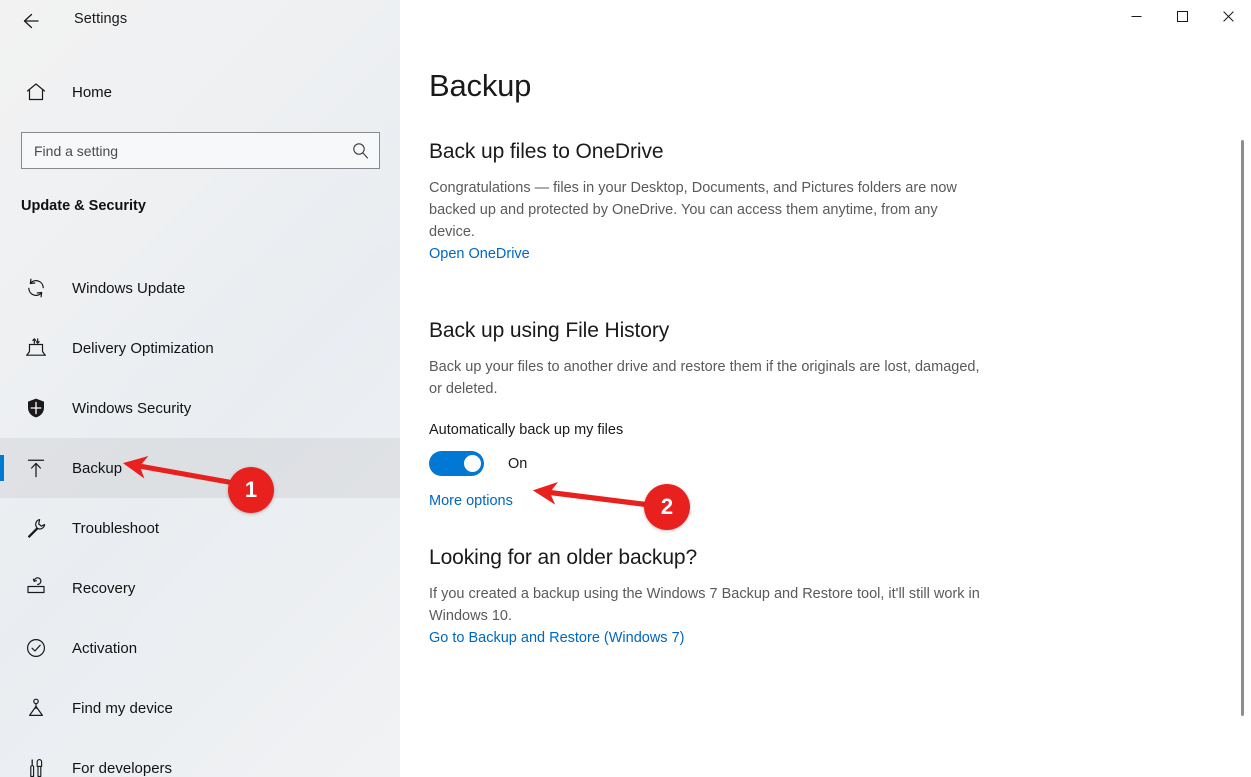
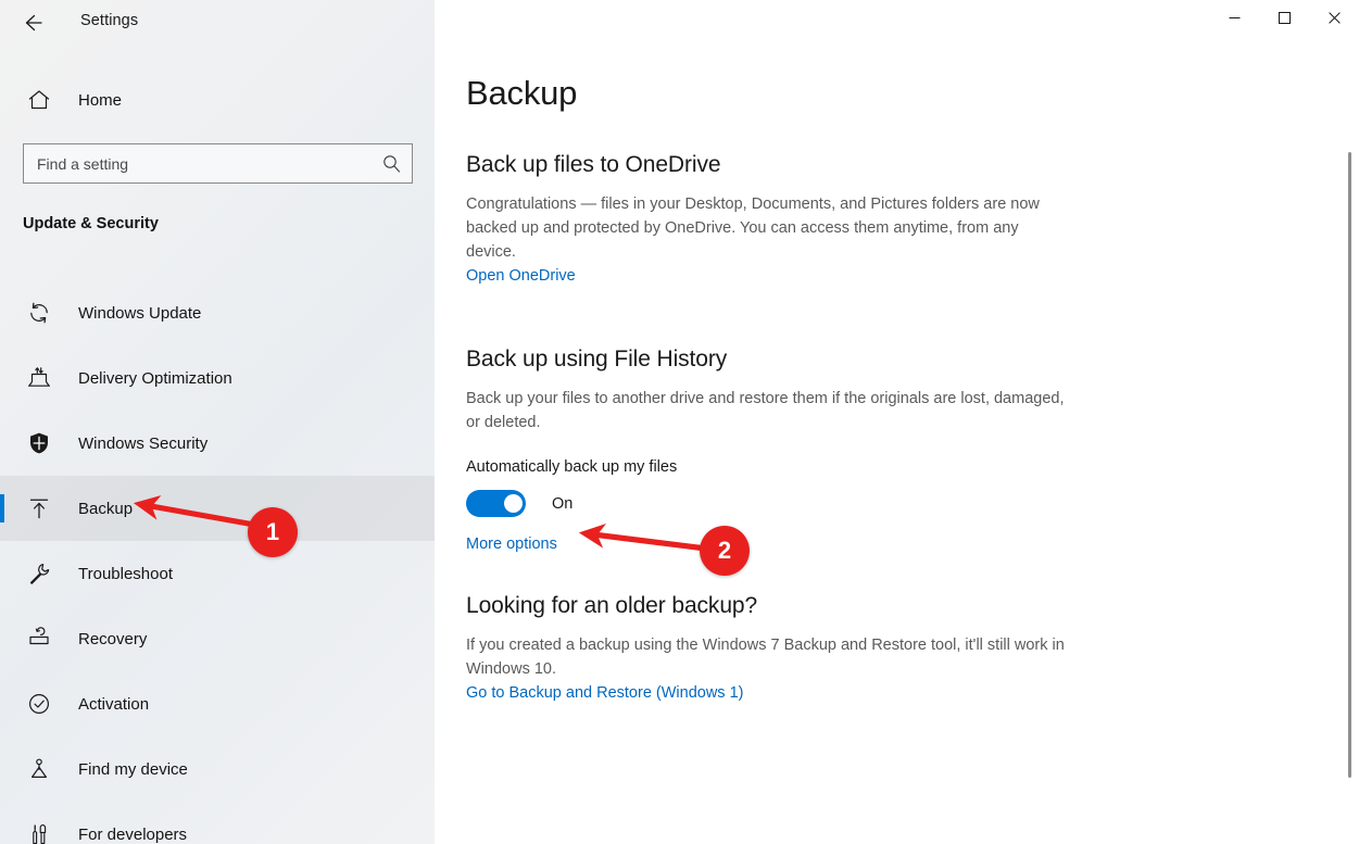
  Settings
  Home
  Find a setting
  Update & Security
  Windows Update
  Delivery Optimization
  Windows Security
  Backup
  Troubleshoot
  Recovery
  Activation
  Find my device
  For developers
  Backup
  Back up files to OneDrive
  Congratulations — files in your Desktop, Documents, and Pictures folders are now backed up and protected by OneDrive. You can access them anytime, from any device.
  Open OneDrive
  Back up using File History
  Back up your files to another drive and restore them if the originals are lost, damaged, or deleted.
  Automatically back up my files
  On
  More options
  Looking for an older backup?
  If you created a backup using the Windows 7 Backup and Restore tool, it'll still work in Windows 10.
- Go to Backup and Restore (Windows 7)
+ Go to Backup and Restore (Windows 1)
  1
  2
